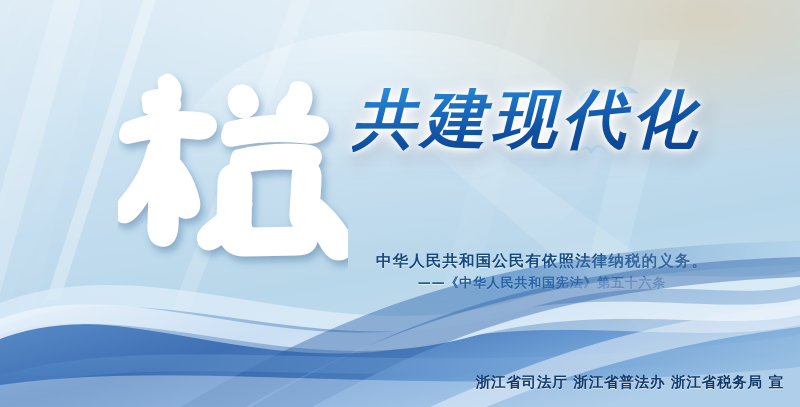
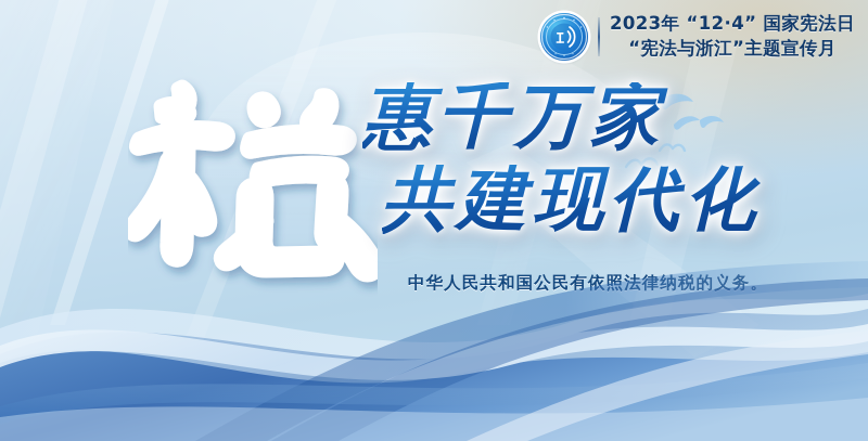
+ 2023年 “12·4” 国家宪法日
+ “宪法与浙江”主题宣传月
+ 惠千万家
  共建现代化
  中华人民共和国公民有依照法律纳税的义务。
- ——《中华人民共和国宪法》第五十六条
- 浙江省司法厅 浙江省普法办 浙江省税务局 宣
